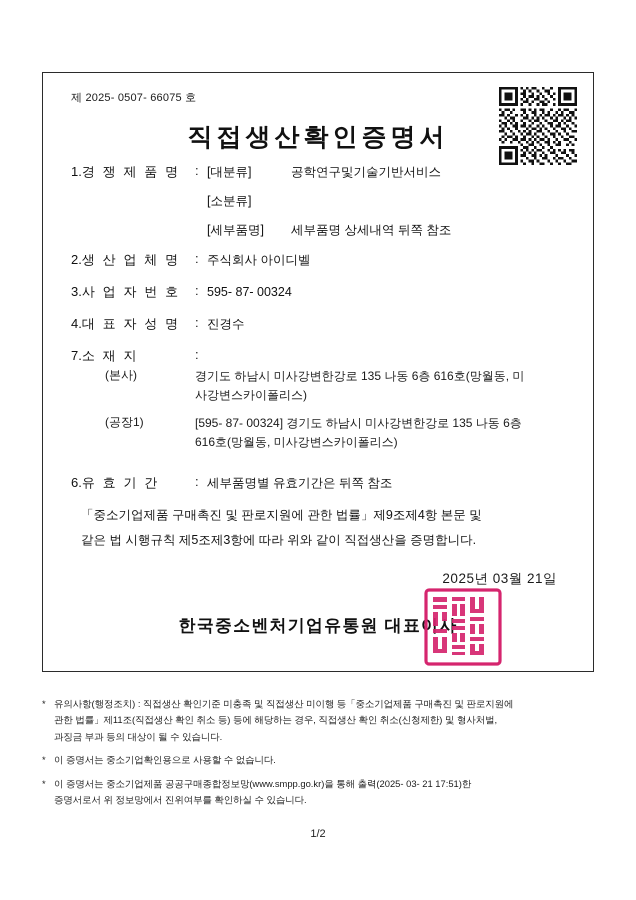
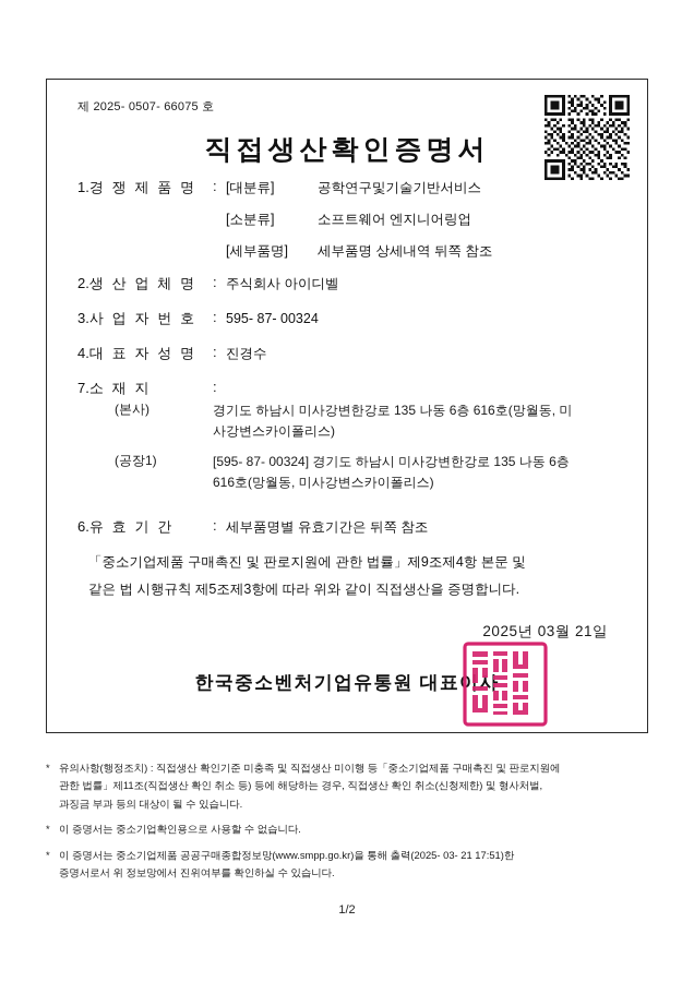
  제 2025- 0507- 66075 호
  직접생산확인증명서
  1.경 쟁 제 품 명
  :
  [대분류]
  공학연구및기술기반서비스
  [소분류]
+ 소프트웨어 엔지니어링업
  [세부품명]
  세부품명 상세내역 뒤쪽 참조
  2.생 산 업 체 명
  :
  주식회사 아이디벨
  3.사 업 자 번 호
  :
  595- 87- 00324
  4.대 표 자 성 명
  :
  진경수
  7.소 재 지
  :
  (본사)
  경기도 하남시 미사강변한강로 135 나동 6층 616호(망월동, 미사강변스카이폴리스)
  (공장1)
  [595- 87- 00324] 경기도 하남시 미사강변한강로 135 나동 6층 616호(망월동, 미사강변스카이폴리스)
  6.유 효 기 간
  :
  세부품명별 유효기간은 뒤쪽 참조
  「중소기업제품 구매촉진 및 판로지원에 관한 법률」제9조제4항 본문 및
  같은 법 시행규칙 제5조제3항에 따라 위와 같이 직접생산을 증명합니다.
  2025년 03월 21일
  한국중소벤처기업유통원 대표이사
  *
  유의사항(행정조치) : 직접생산 확인기준 미충족 및 직접생산 미이행 등「중소기업제품 구매촉진 및 판로지원에
  관한 법률」제11조(직접생산 확인 취소 등) 등에 해당하는 경우, 직접생산 확인 취소(신청제한) 및 형사처벌,
  과징금 부과 등의 대상이 될 수 있습니다.
  *
  이 증명서는 중소기업확인용으로 사용할 수 없습니다.
  *
  이 증명서는 중소기업제품 공공구매종합정보망(www.smpp.go.kr)을 통해 출력(2025- 03- 21 17:51)한
  증명서로서 위 정보망에서 진위여부를 확인하실 수 있습니다.
  1/2
